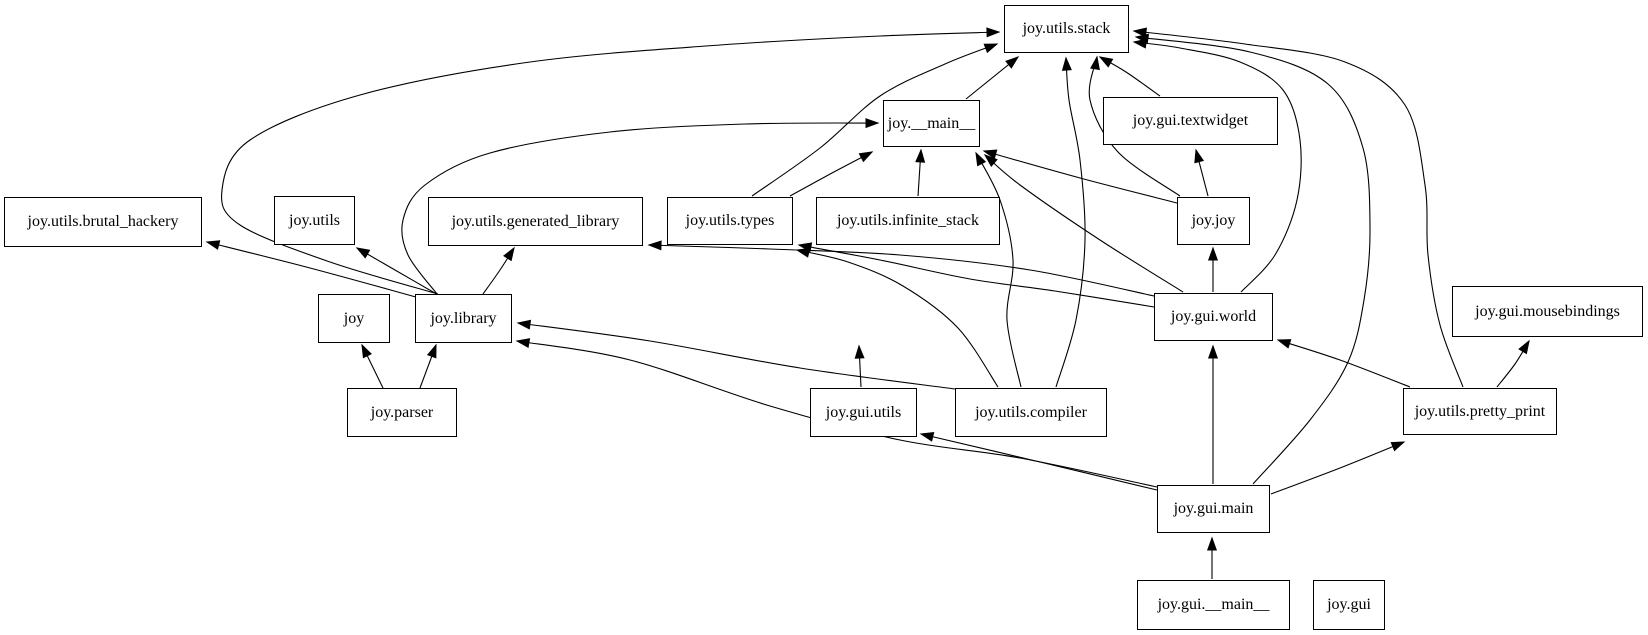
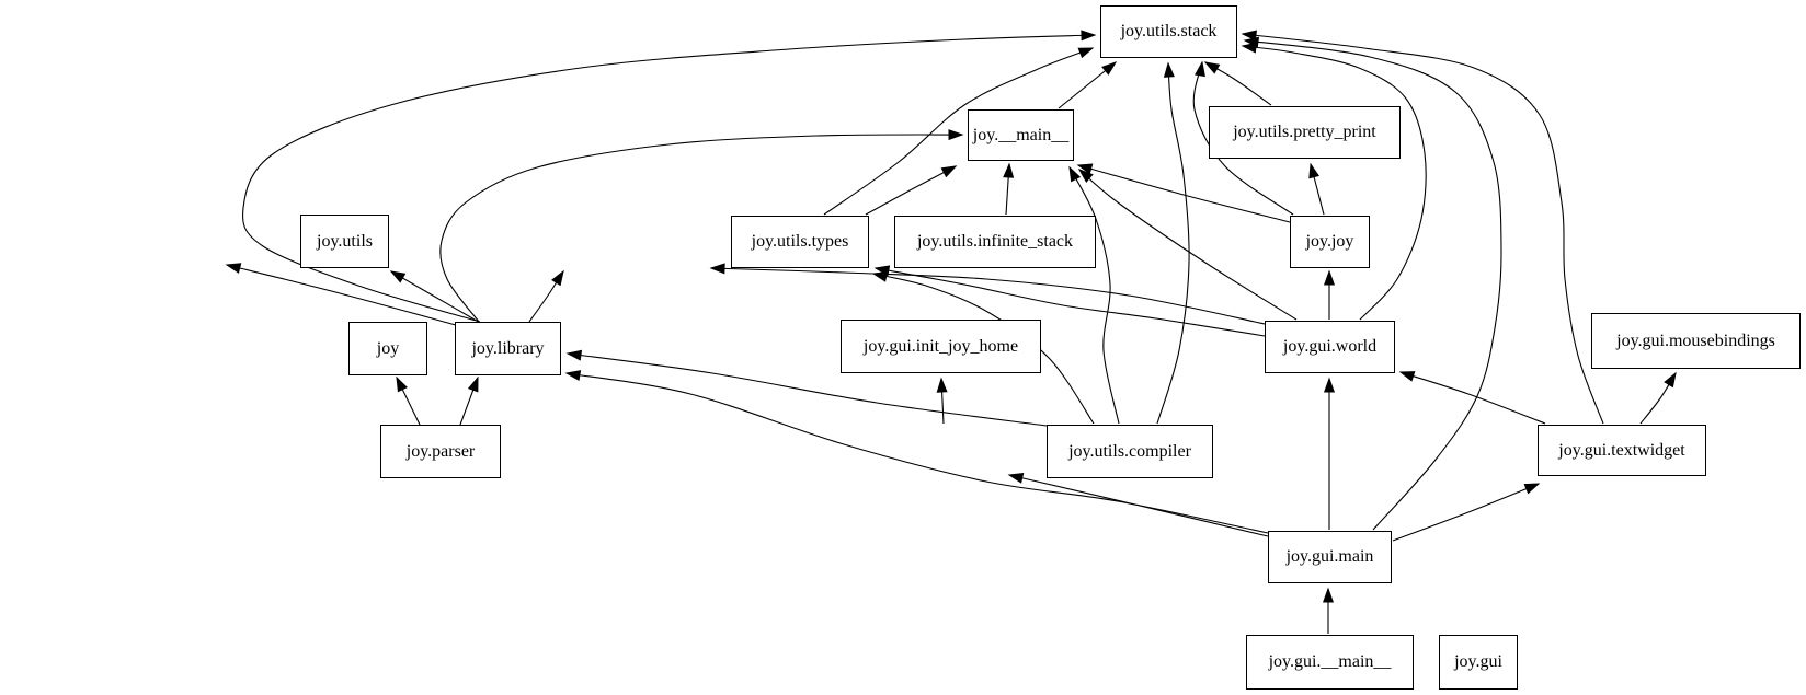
  joy.utils.stack
  joy.__main__
- joy.gui.textwidget
+ joy.utils.pretty_print
- joy.utils.brutal_hackery
  joy.utils
- joy.utils.generated_library
  joy.utils.types
  joy.utils.infinite_stack
  joy.joy
  joy
  joy.library
+ joy.gui.init_joy_home
  joy.gui.world
  joy.gui.mousebindings
  joy.parser
- joy.gui.utils
  joy.utils.compiler
- joy.utils.pretty_print
+ joy.gui.textwidget
  joy.gui.main
  joy.gui.__main__
  joy.gui
